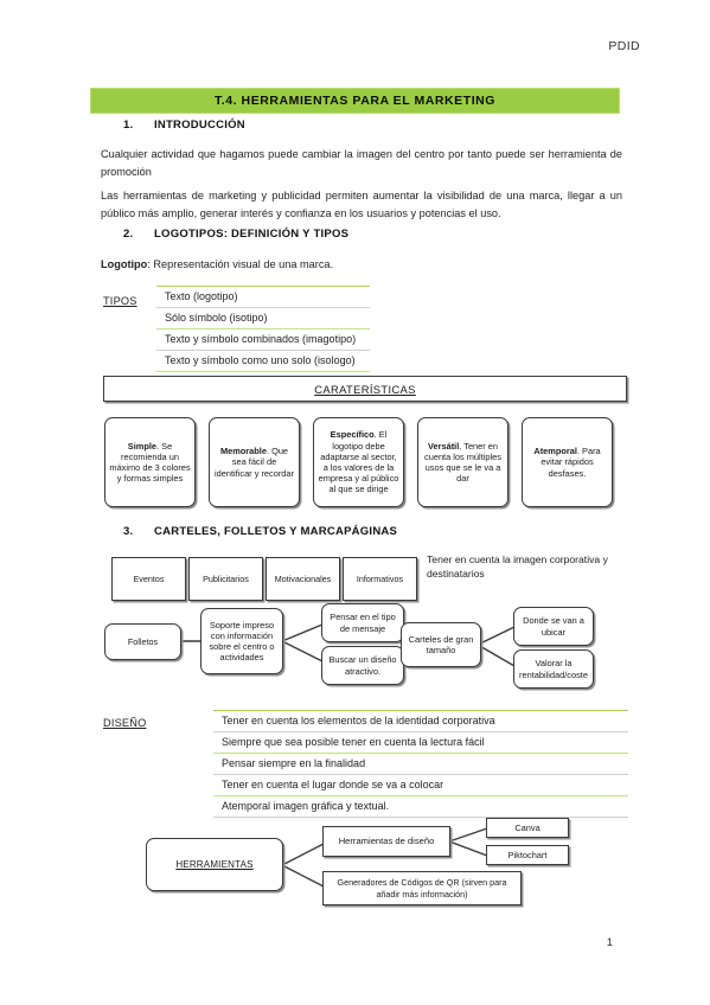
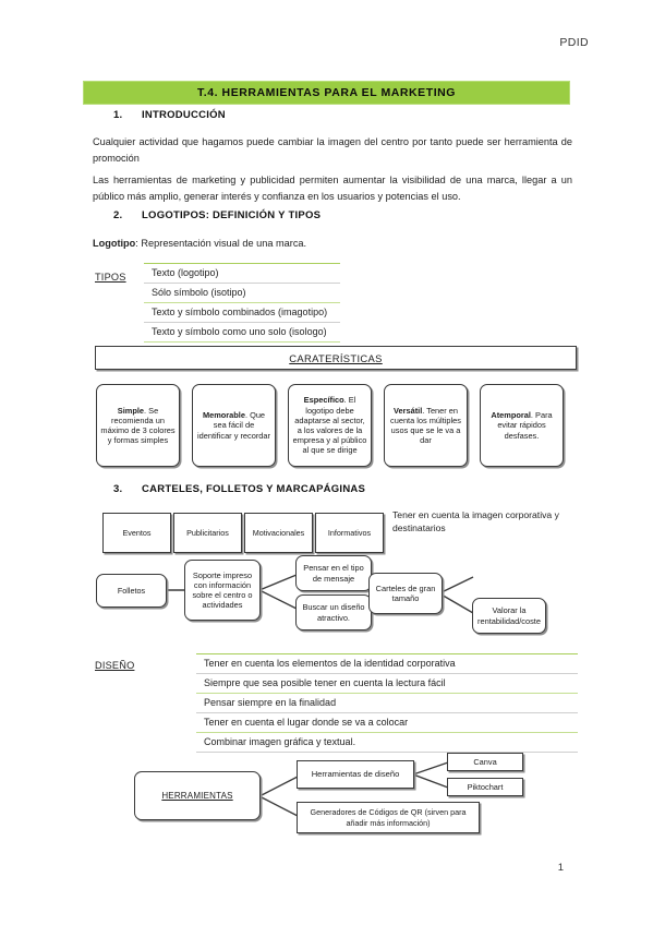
  PDID
  T.4. HERRAMIENTAS PARA EL MARKETING
  1. INTRODUCCIÓN
  Cualquier actividad que hagamos puede cambiar la imagen del centro por tanto puede ser herramienta de promoción
  Las herramientas de marketing y publicidad permiten aumentar la visibilidad de una marca, llegar a un público más amplio, generar interés y confianza en los usuarios y potencias el uso.
  2. LOGOTIPOS: DEFINICIÓN Y TIPOS
  Logotipo: Representación visual de una marca.
  TIPOS
  Texto (logotipo)
  Sólo símbolo (isotipo)
  Texto y símbolo combinados (imagotipo)
  Texto y símbolo como uno solo (isologo)
  CARATERÍSTICAS
  Simple. Se recomienda un máximo de 3 colores y formas simples
  Memorable. Que sea fácil de identificar y recordar
  Específico. El logotipo debe adaptarse al sector, a los valores de la empresa y al público al que se dirige
  Versátil. Tener en cuenta los múltiples usos que se le va a dar
  Atemporal. Para evitar rápidos desfases.
  3. CARTELES, FOLLETOS Y MARCAPÁGINAS
  Eventos
  Publicitarios
  Motivacionales
  Informativos
  Tener en cuenta la imagen corporativa y destinatarios
  Folletos
  Soporte impreso con información sobre el centro o actividades
  Pensar en el tipo de mensaje
  Buscar un diseño atractivo.
  Carteles de gran tamaño
- Donde se van a ubicar
  Valorar la rentabilidad/coste
  DISEÑO
  Tener en cuenta los elementos de la identidad corporativa
  Siempre que sea posible tener en cuenta la lectura fácil
  Pensar siempre en la finalidad
  Tener en cuenta el lugar donde se va a colocar
- Atemporal imagen gráfica y textual.
+ Combinar imagen gráfica y textual.
  HERRAMIENTAS
  Herramientas de diseño
  Canva
  Piktochart
  Generadores de Códigos de QR (sirven para añadir más información)
  1
